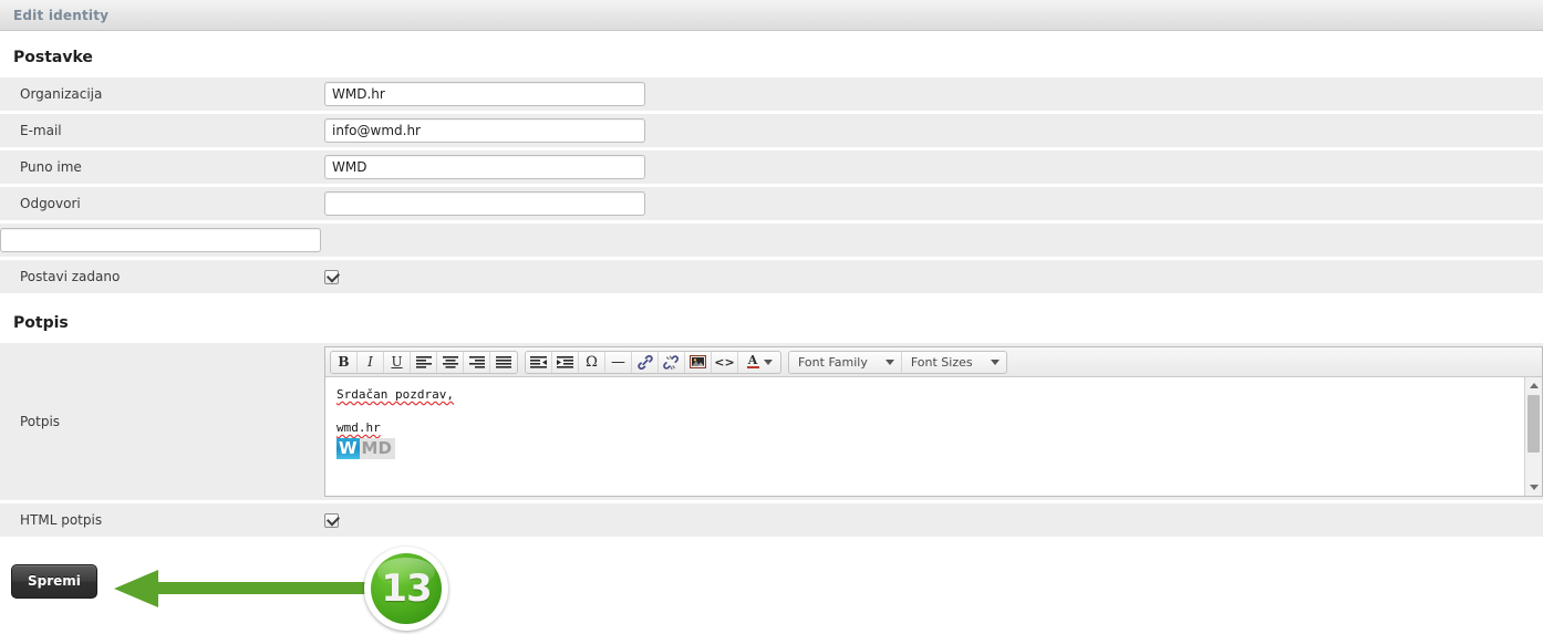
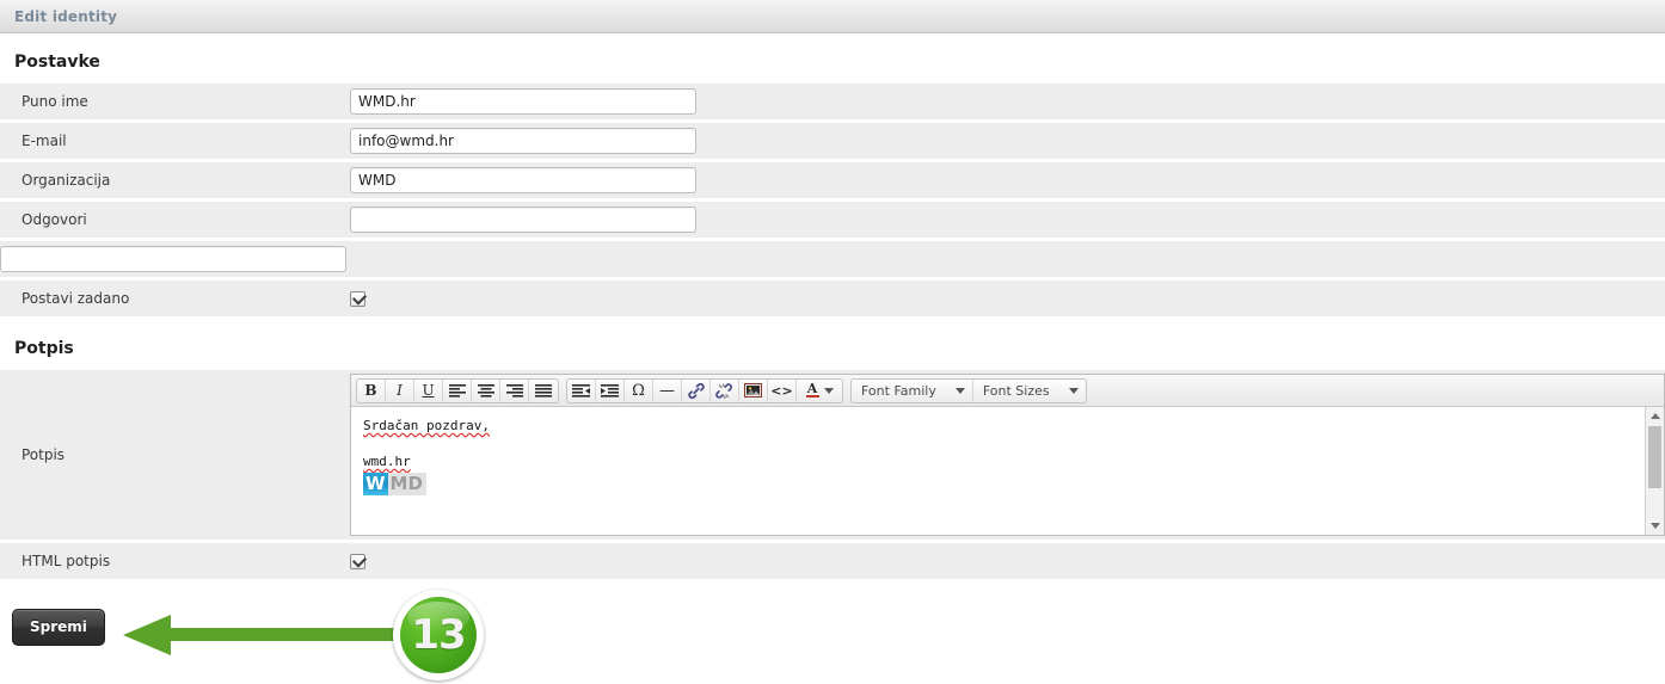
  Edit identity
  Postavke
- Organizacija
+ Puno ime
  WMD.hr
  E-mail
  info@wmd.hr
- Puno ime
+ Organizacija
  WMD
  Odgovori
  Postavi zadano
  Potpis
  Potpis
  B
  I
  U
  Ω
  —
  <>
  A
  Font Family
  Font Sizes
  Srdačan pozdrav,
  wmd.hr
  W
  MD
  HTML potpis
  Spremi
  13
